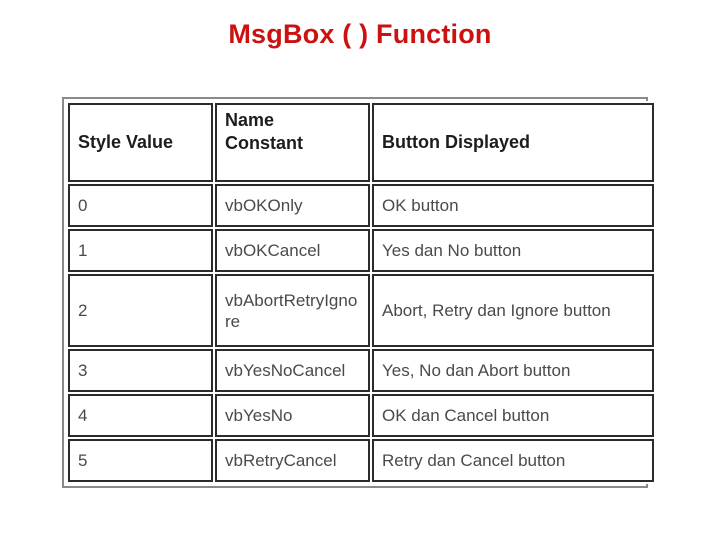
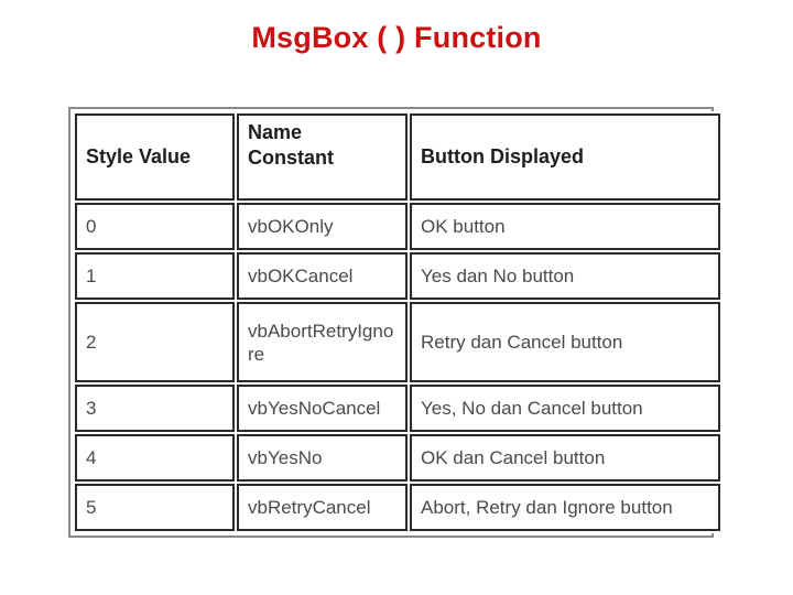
  MsgBox ( ) Function
  Style Value	Name Constant	Button Displayed
  0	vbOKOnly	OK button
  1	vbOKCancel	Yes dan No button
- 2	vbAbortRetryIgnore	Abort, Retry dan Ignore button
+ 2	vbAbortRetryIgnore	Retry dan Cancel button
- 3	vbYesNoCancel	Yes, No dan Abort button
+ 3	vbYesNoCancel	Yes, No dan Cancel button
  4	vbYesNo	OK dan Cancel button
- 5	vbRetryCancel	Retry dan Cancel button
+ 5	vbRetryCancel	Abort, Retry dan Ignore button
